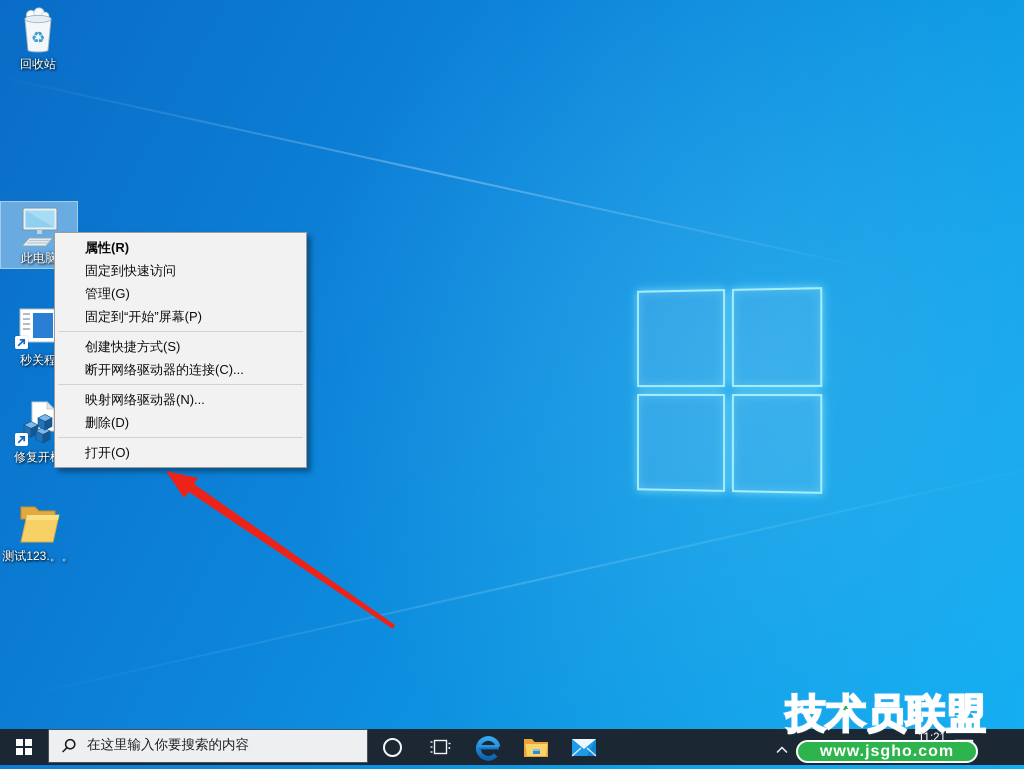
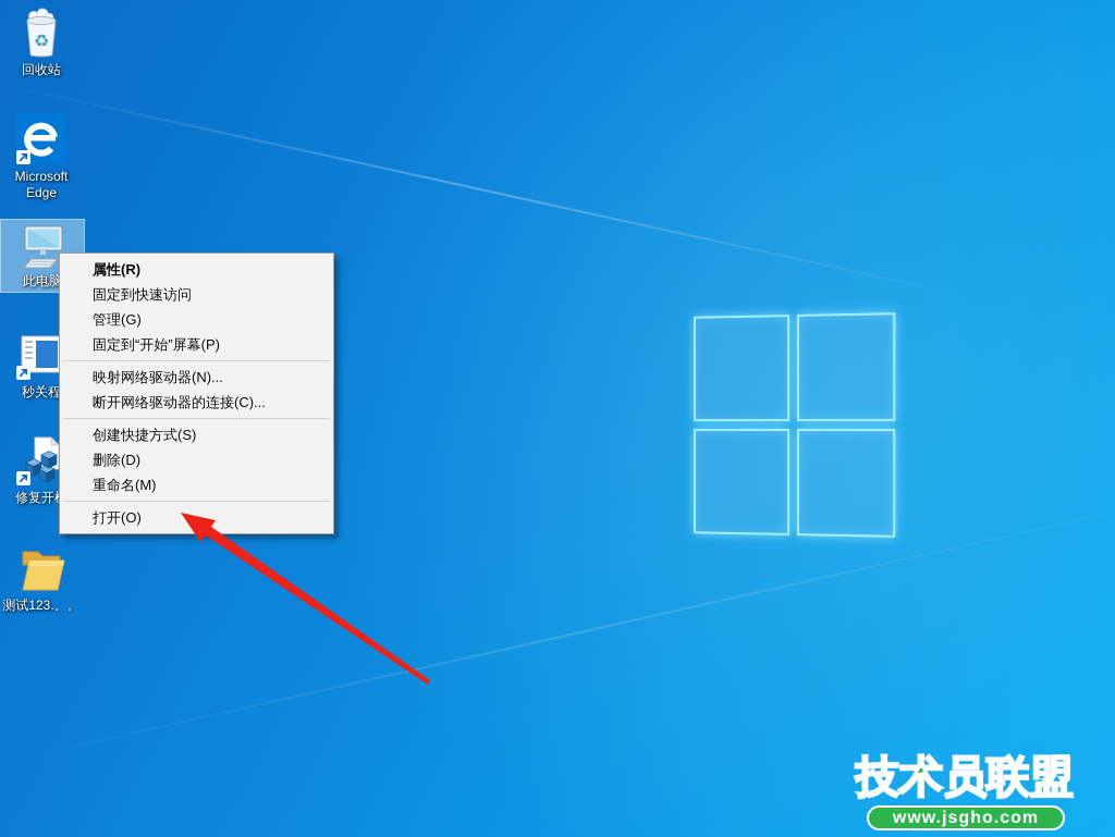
  ♻
  回收站
+ Microsoft Edge
  此电脑
  秒关程
  修复开
  测试123.。。
  属性(R)
  固定到快速访问
  管理(G)
  固定到“开始”屏幕(P)
- 创建快捷方式(S)
+ 映射网络驱动器(N)...
  断开网络驱动器的连接(C)...
- 映射网络驱动器(N)...
+ 创建快捷方式(S)
  删除(D)
+ 重命名(M)
  打开(O)
  技术员联盟
  www.jsgho.com
- 在这里输入你要搜索的内容
- 11:21
